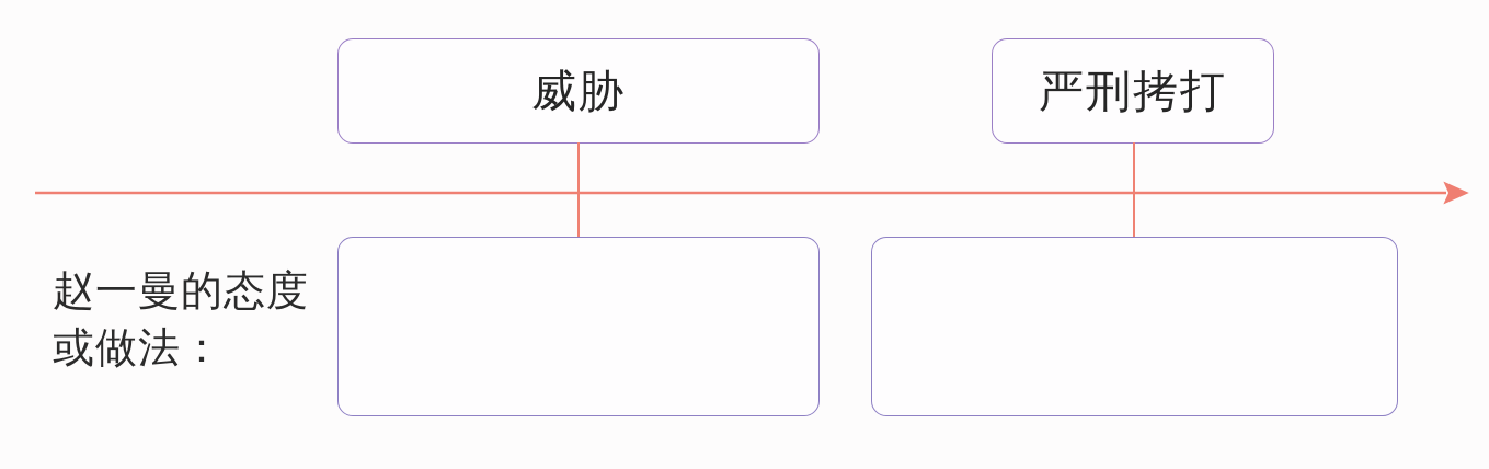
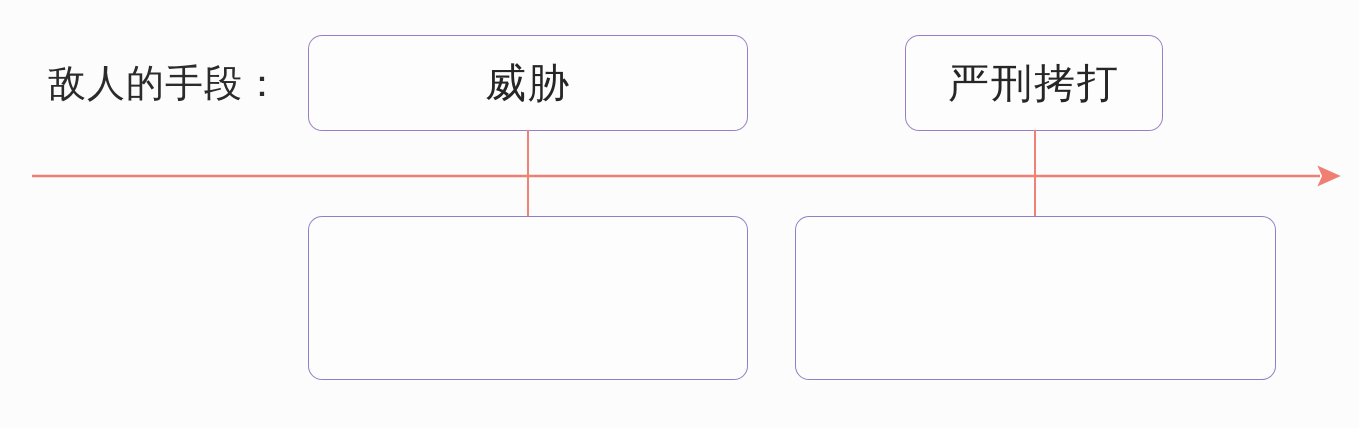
+ 敌人的手段：
  威胁
  严刑拷打
- 赵一曼的态度
- 或做法：
